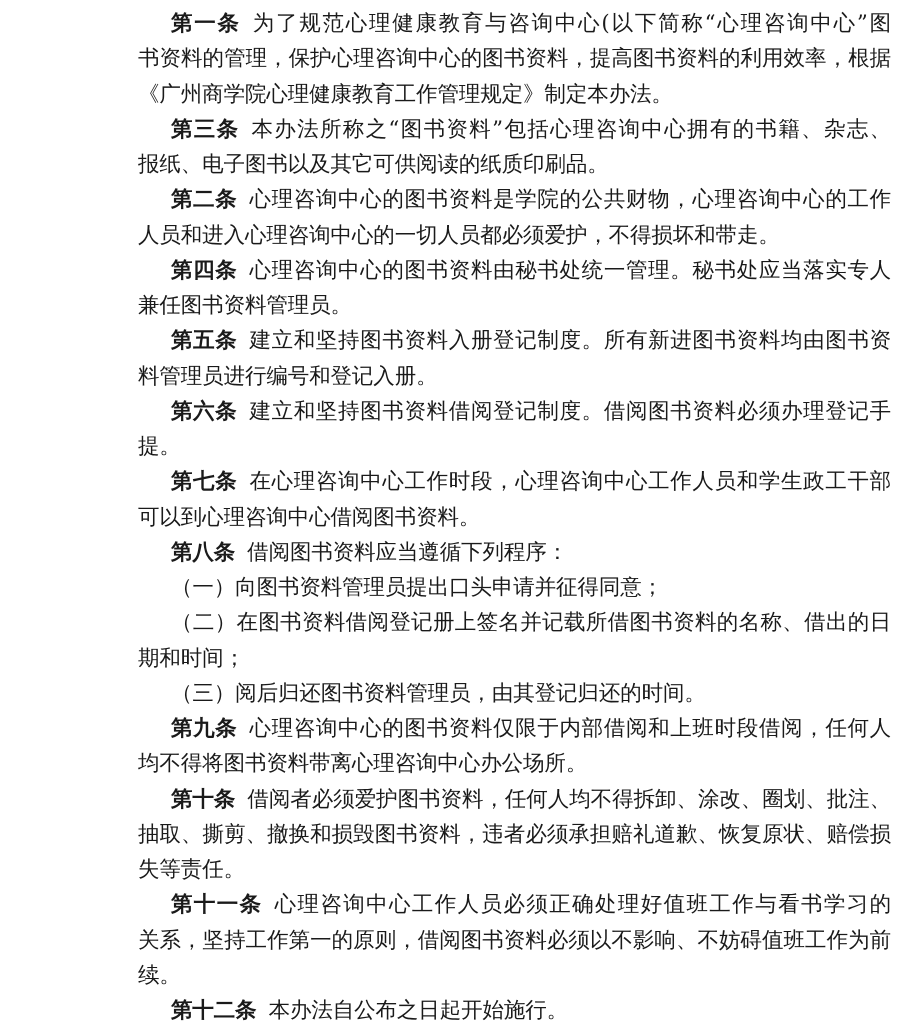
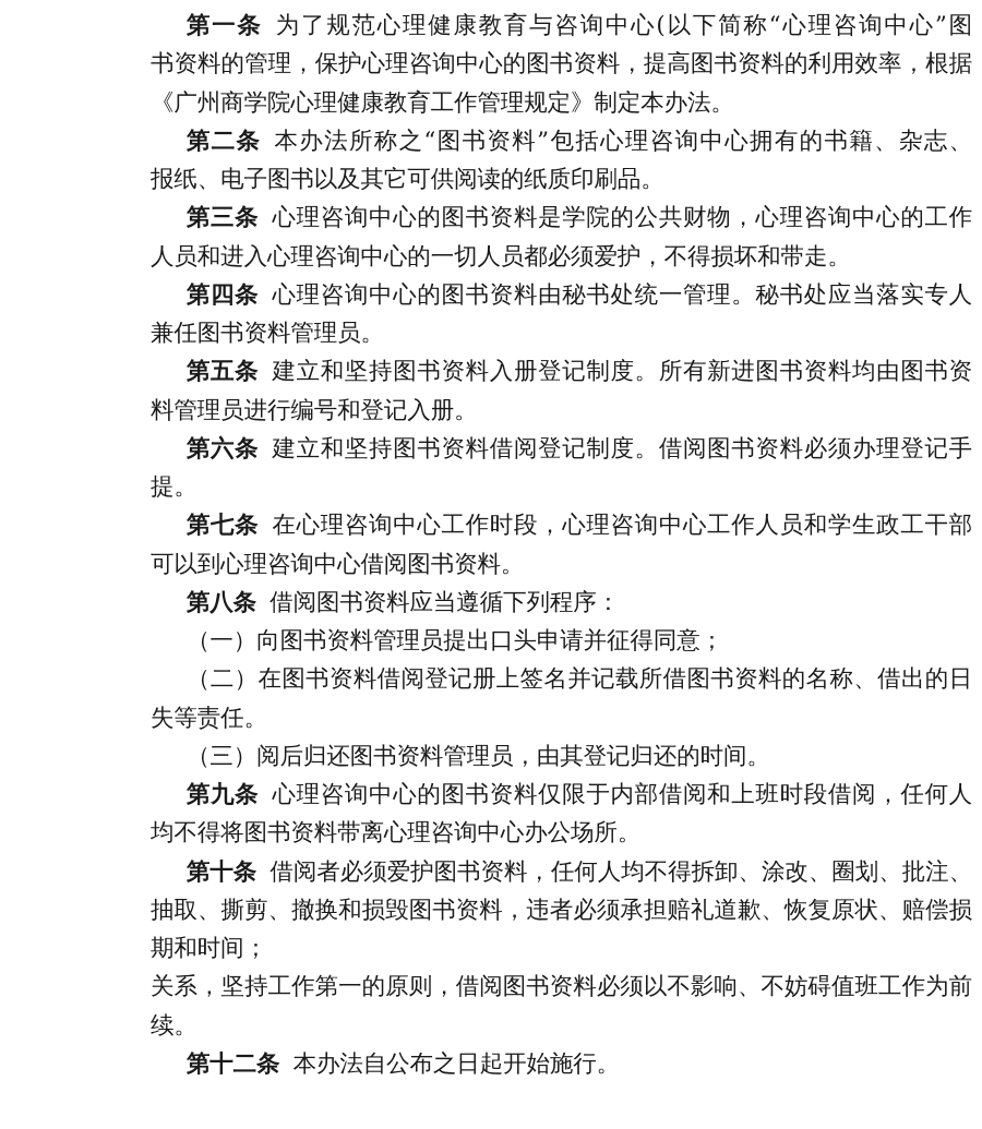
  第一条 为了规范心理健康教育与咨询中心(以下简称“心理咨询中心”图
  书资料的管理，保护心理咨询中心的图书资料，提高图书资料的利用效率，根据
  《广州商学院心理健康教育工作管理规定》制定本办法。
- 第三条 本办法所称之“图书资料”包括心理咨询中心拥有的书籍、杂志、
+ 第二条 本办法所称之“图书资料”包括心理咨询中心拥有的书籍、杂志、
  报纸、电子图书以及其它可供阅读的纸质印刷品。
- 第二条 心理咨询中心的图书资料是学院的公共财物，心理咨询中心的工作
+ 第三条 心理咨询中心的图书资料是学院的公共财物，心理咨询中心的工作
  人员和进入心理咨询中心的一切人员都必须爱护，不得损坏和带走。
  第四条 心理咨询中心的图书资料由秘书处统一管理。秘书处应当落实专人
  兼任图书资料管理员。
  第五条 建立和坚持图书资料入册登记制度。所有新进图书资料均由图书资
  料管理员进行编号和登记入册。
  第六条 建立和坚持图书资料借阅登记制度。借阅图书资料必须办理登记手
  提。
  第七条 在心理咨询中心工作时段，心理咨询中心工作人员和学生政工干部
  可以到心理咨询中心借阅图书资料。
  第八条 借阅图书资料应当遵循下列程序：
  （一）向图书资料管理员提出口头申请并征得同意；
  （二）在图书资料借阅登记册上签名并记载所借图书资料的名称、借出的日
- 期和时间；
+ 失等责任。
  （三）阅后归还图书资料管理员，由其登记归还的时间。
  第九条 心理咨询中心的图书资料仅限于内部借阅和上班时段借阅，任何人
  均不得将图书资料带离心理咨询中心办公场所。
  第十条 借阅者必须爱护图书资料，任何人均不得拆卸、涂改、圈划、批注、
  抽取、撕剪、撤换和损毁图书资料，违者必须承担赔礼道歉、恢复原状、赔偿损
- 失等责任。
+ 期和时间；
- 第十一条 心理咨询中心工作人员必须正确处理好值班工作与看书学习的
  关系，坚持工作第一的原则，借阅图书资料必须以不影响、不妨碍值班工作为前
  续。
  第十二条 本办法自公布之日起开始施行。
